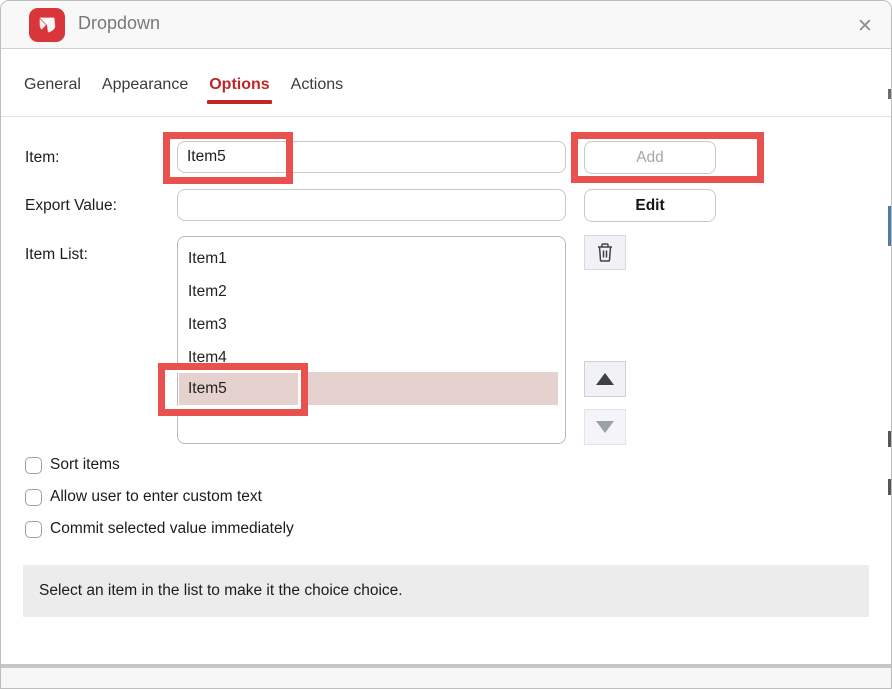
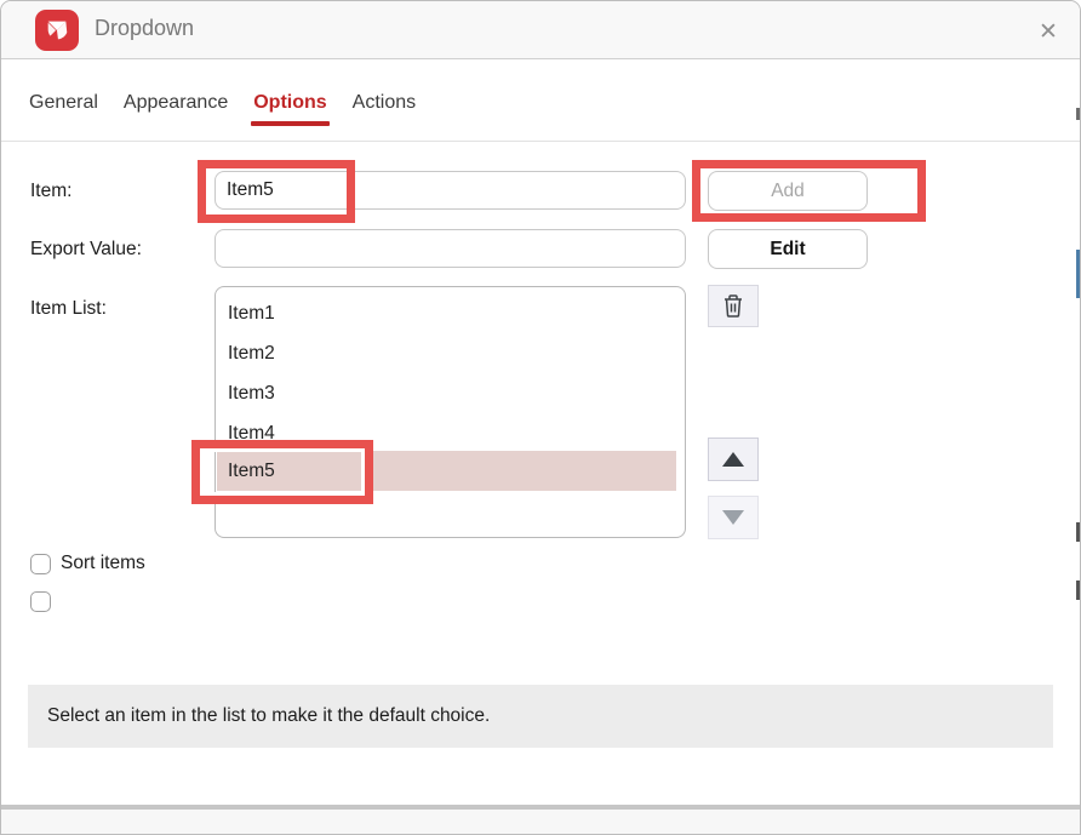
  Dropdown
  ✕
  General
  Appearance
  Options
  Actions
  Item:
  Item5
  Add
  Export Value:
  Edit
  Item List:
  Item1
  Item2
  Item3
  Item4
  Item5
  Sort items
- Allow user to enter custom text
- Commit selected value immediately
- Select an item in the list to make it the choice choice.
+ Select an item in the list to make it the default choice.
